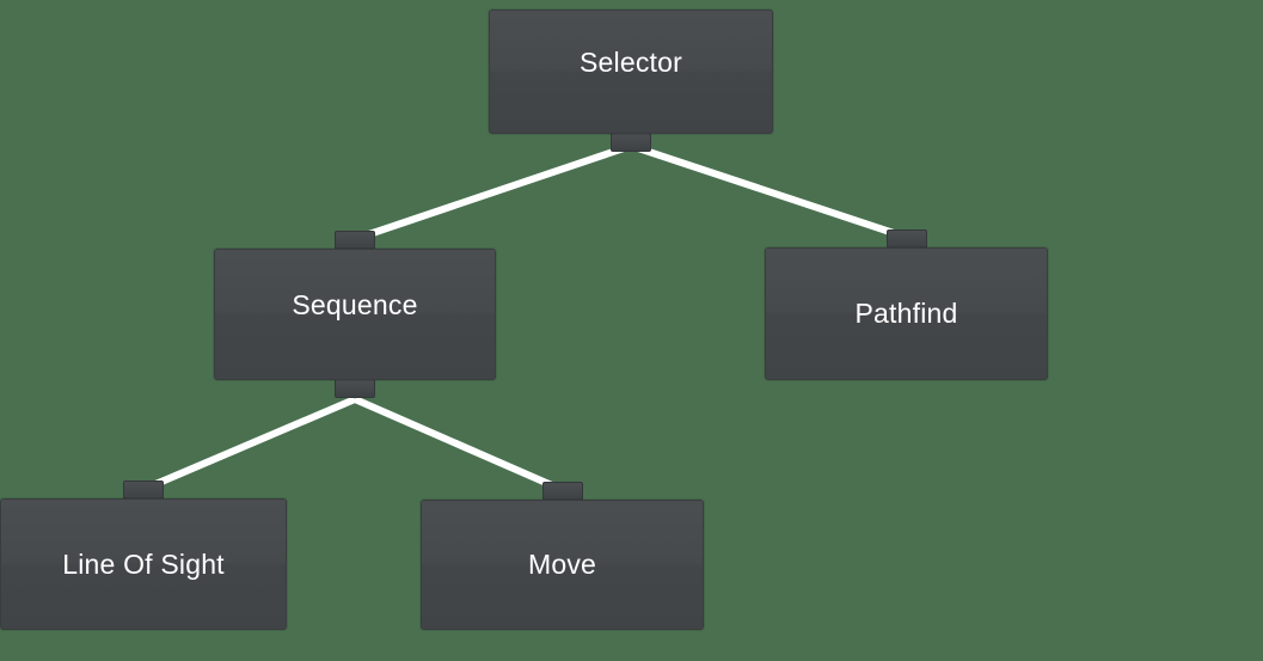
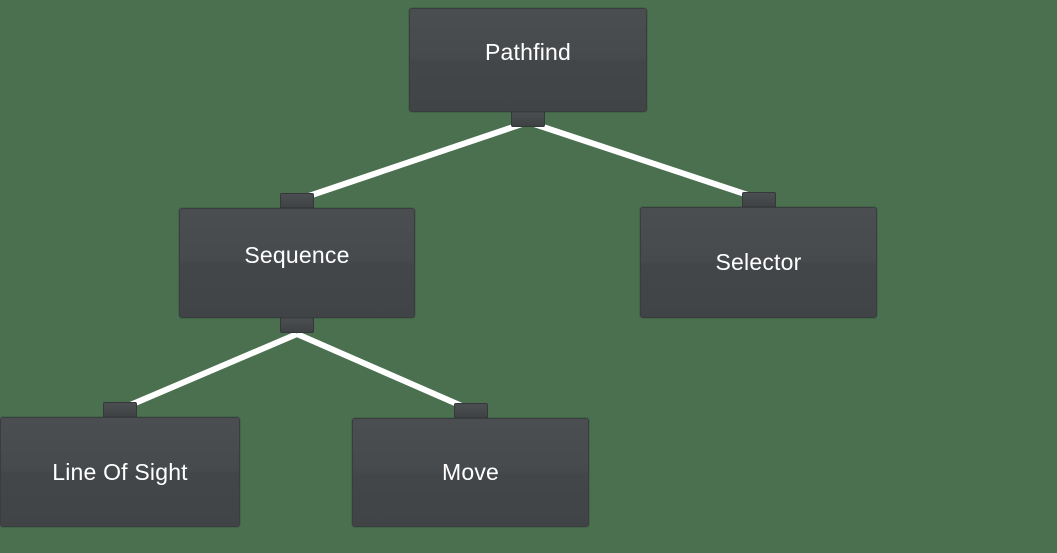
- Selector
+ Pathfind
  Sequence
- Pathfind
+ Selector
  Line Of Sight
  Move
